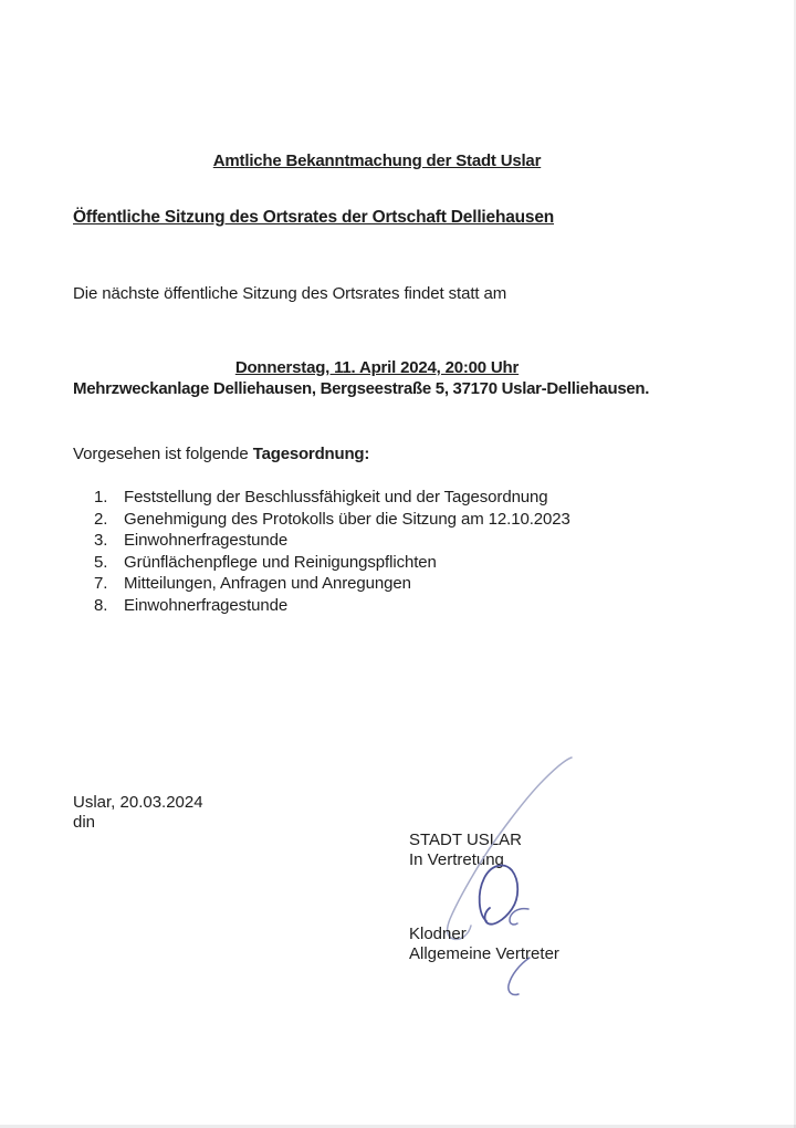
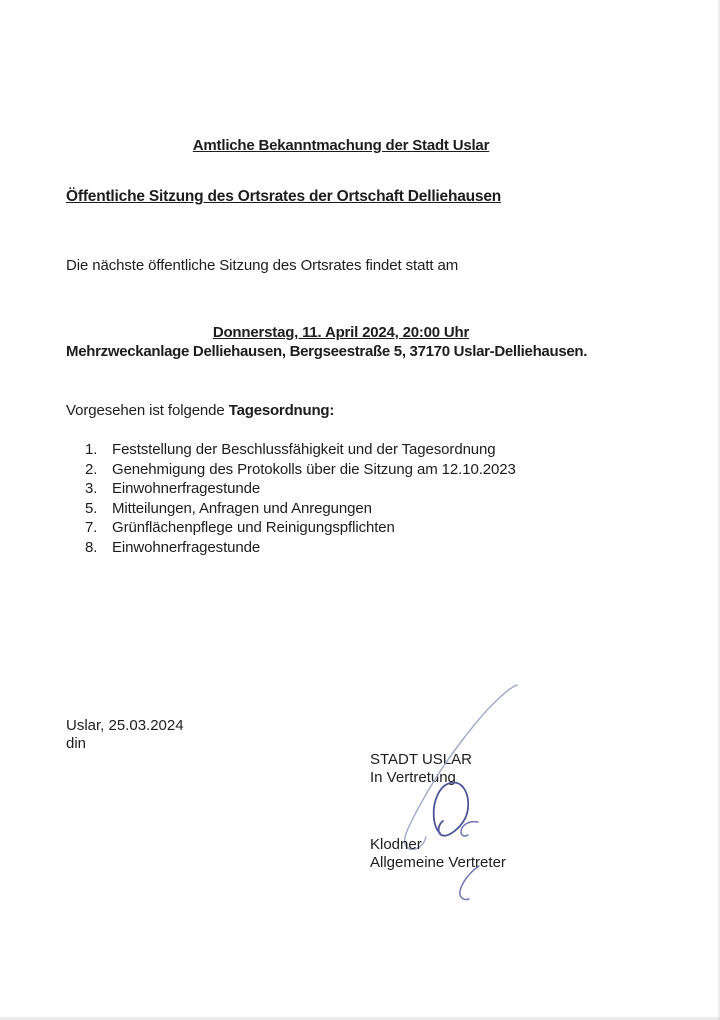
  Amtliche Bekanntmachung der Stadt Uslar
  Öffentliche Sitzung des Ortsrates der Ortschaft Delliehausen
  Die nächste öffentliche Sitzung des Ortsrates findet statt am
  Donnerstag, 11. April 2024, 20:00 Uhr
  Mehrzweckanlage Delliehausen, Bergseestraße 5, 37170 Uslar-Delliehausen.
  Vorgesehen ist folgende Tagesordnung:
  1.
  Feststellung der Beschlussfähigkeit und der Tagesordnung
  2.
  Genehmigung des Protokolls über die Sitzung am 12.10.2023
  3.
  Einwohnerfragestunde
  5.
- Grünflächenpflege und Reinigungspflichten
+ Mitteilungen, Anfragen und Anregungen
  7.
- Mitteilungen, Anfragen und Anregungen
+ Grünflächenpflege und Reinigungspflichten
  8.
  Einwohnerfragestunde
- Uslar, 20.03.2024
+ Uslar, 25.03.2024
  din
  STADT USLAR
  In Vertretung
  Klodner
  Allgemeine Vertreter
